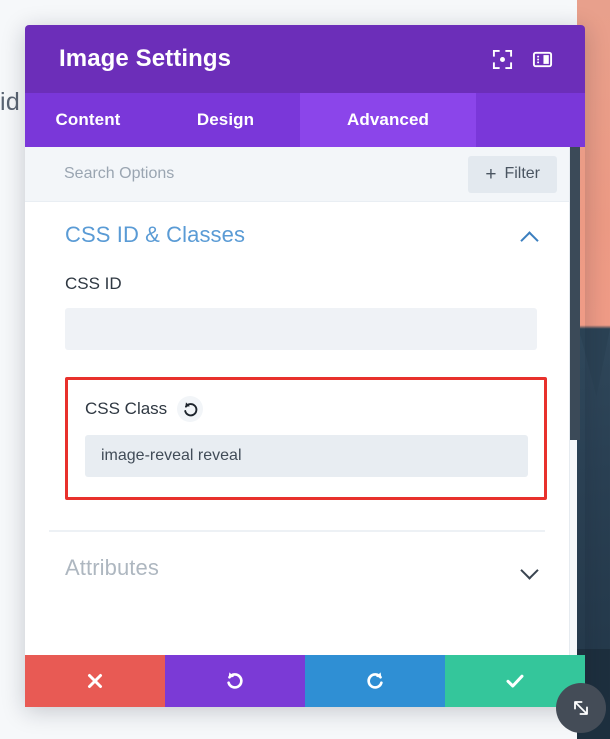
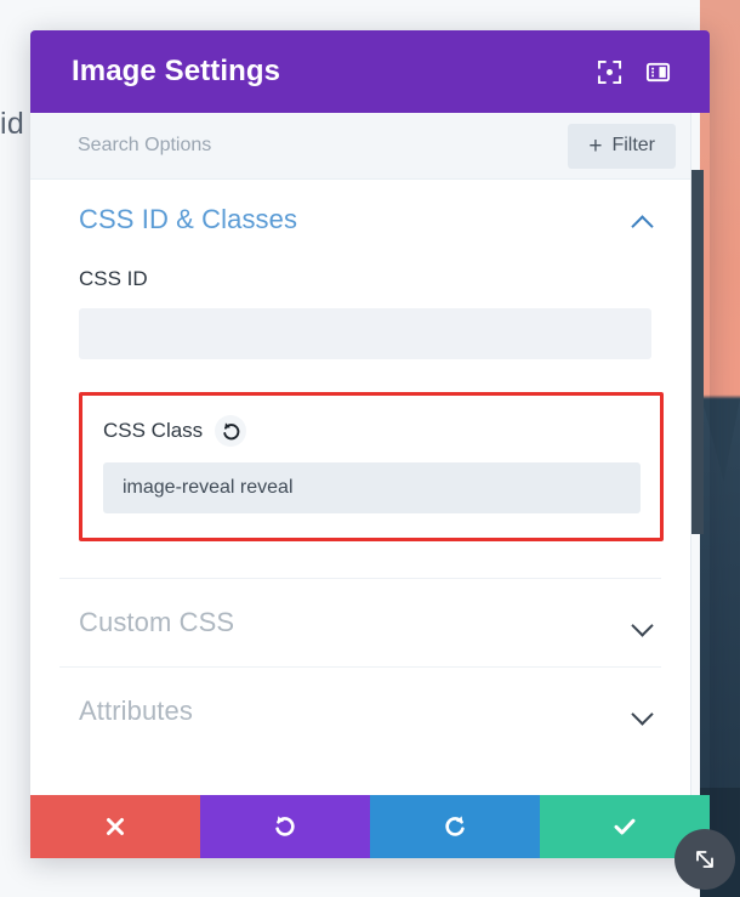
  id
  Image Settings
- Content
- Design
- Advanced
  Search Options
  +
  Filter
  CSS ID & Classes
  CSS ID
  CSS Class
  image-reveal reveal
+ Custom CSS
  Attributes
